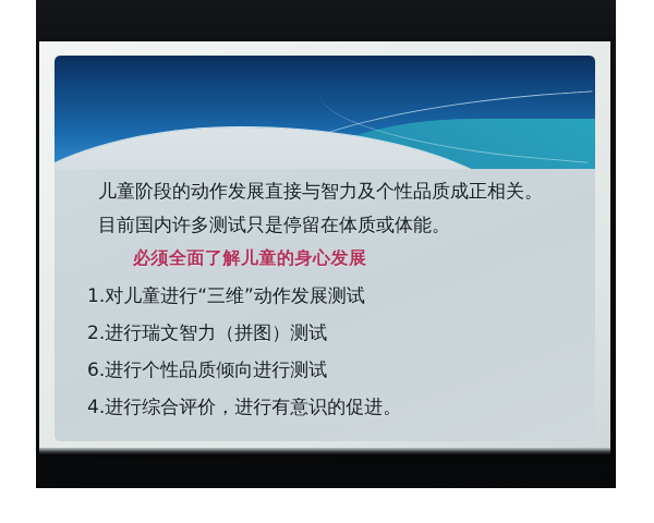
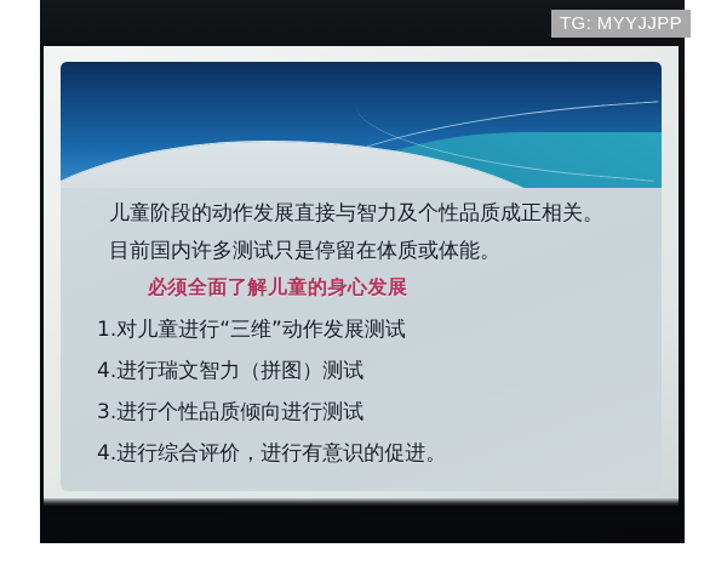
  儿童阶段的动作发展直接与智力及个性品质成正相关。
  目前国内许多测试只是停留在体质或体能。
  必须全面了解儿童的身心发展
  1.对儿童进行“三维”动作发展测试
- 2.进行瑞文智力（拼图）测试
+ 4.进行瑞文智力（拼图）测试
- 6.进行个性品质倾向进行测试
+ 3.进行个性品质倾向进行测试
  4.进行综合评价，进行有意识的促进。
+ TG: MYYJJPP
